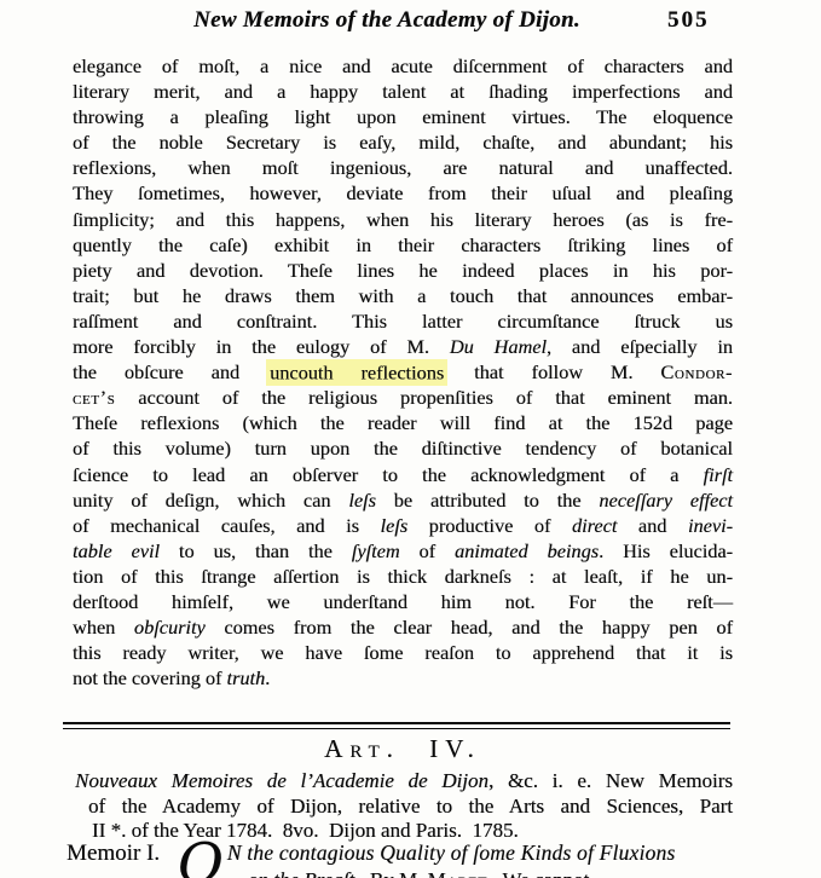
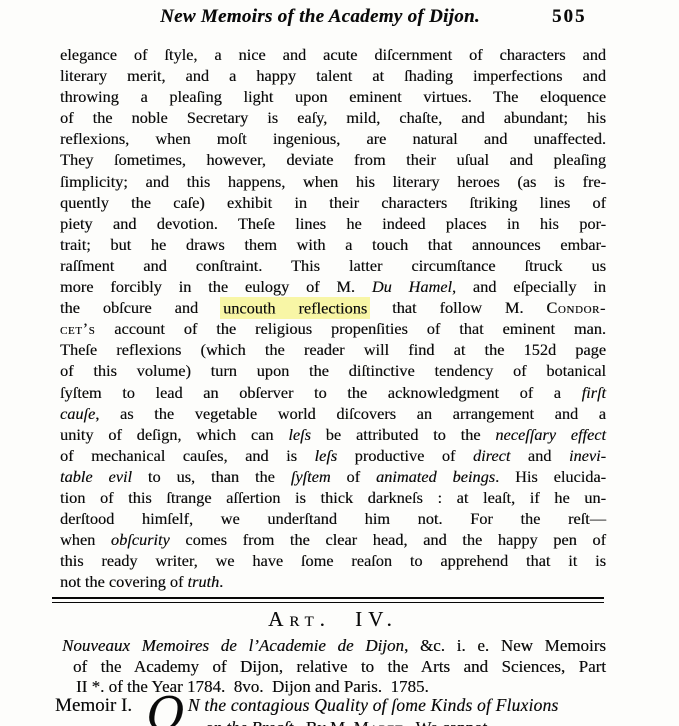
  New Memoirs of the Academy of Dijon.
  505
- elegance of moſt, a nice and acute diſcernment of characters and
+ elegance of ſtyle, a nice and acute diſcernment of characters and
  literary merit, and a happy talent at ſhading imperfections and
  throwing a pleaſing light upon eminent virtues. The eloquence
  of the noble Secretary is eaſy, mild, chaſte, and abundant; his
  reflexions, when moſt ingenious, are natural and unaffected.
  They ſometimes, however, deviate from their uſual and pleaſing
  ſimplicity; and this happens, when his literary heroes (as is fre-
  quently the caſe) exhibit in their characters ſtriking lines of
  piety and devotion. Theſe lines he indeed places in his por-
  trait; but he draws them with a touch that announces embar-
  raſſment and conſtraint. This latter circumſtance ſtruck us
  more forcibly in the eulogy of M. Du Hamel, and eſpecially in
  the obſcure and uncouth reflections that follow M. Condor-
  cet’s account of the religious propenſities of that eminent man.
  Theſe reflexions (which the reader will find at the 152d page
  of this volume) turn upon the diſtinctive tendency of botanical
- ſcience to lead an obſerver to the acknowledgment of a firſt
+ ſyſtem to lead an obſerver to the acknowledgment of a firſt
+ cauſe, as the vegetable world diſcovers an arrangement and a
  unity of deſign, which can leſs be attributed to the neceſſary effect
  of mechanical cauſes, and is leſs productive of direct and inevi-
  table evil to us, than the ſyſtem of animated beings. His elucida-
  tion of this ſtrange aſſertion is thick darkneſs : at leaſt, if he un-
  derſtood himſelf, we underſtand him not. For the reſt—
  when obſcurity comes from the clear head, and the happy pen of
  this ready writer, we have ſome reaſon to apprehend that it is
  not the covering of truth.
  Art. IV.
  Nouveaux Memoires de l’Academie de Dijon, &c. i. e. New Memoirs
  of the Academy of Dijon, relative to the Arts and Sciences, Part
  II *. of the Year 1784. 8vo. Dijon and Paris. 1785.
  Memoir I. O N the contagious Quality of ſome Kinds of Fluxions
